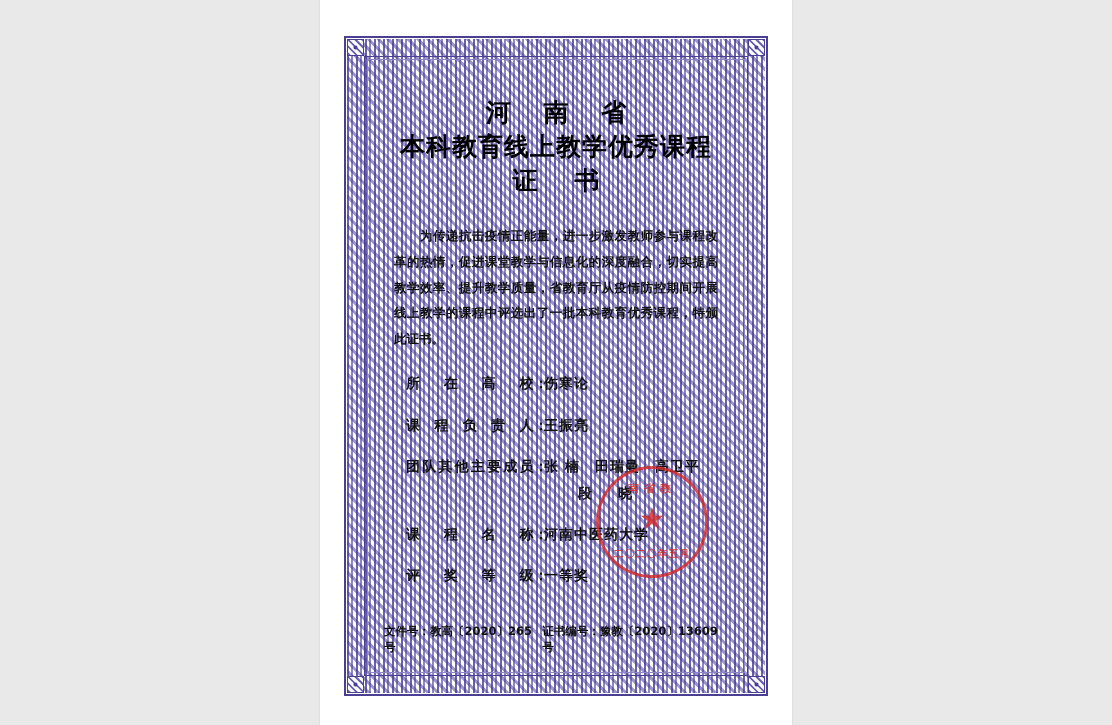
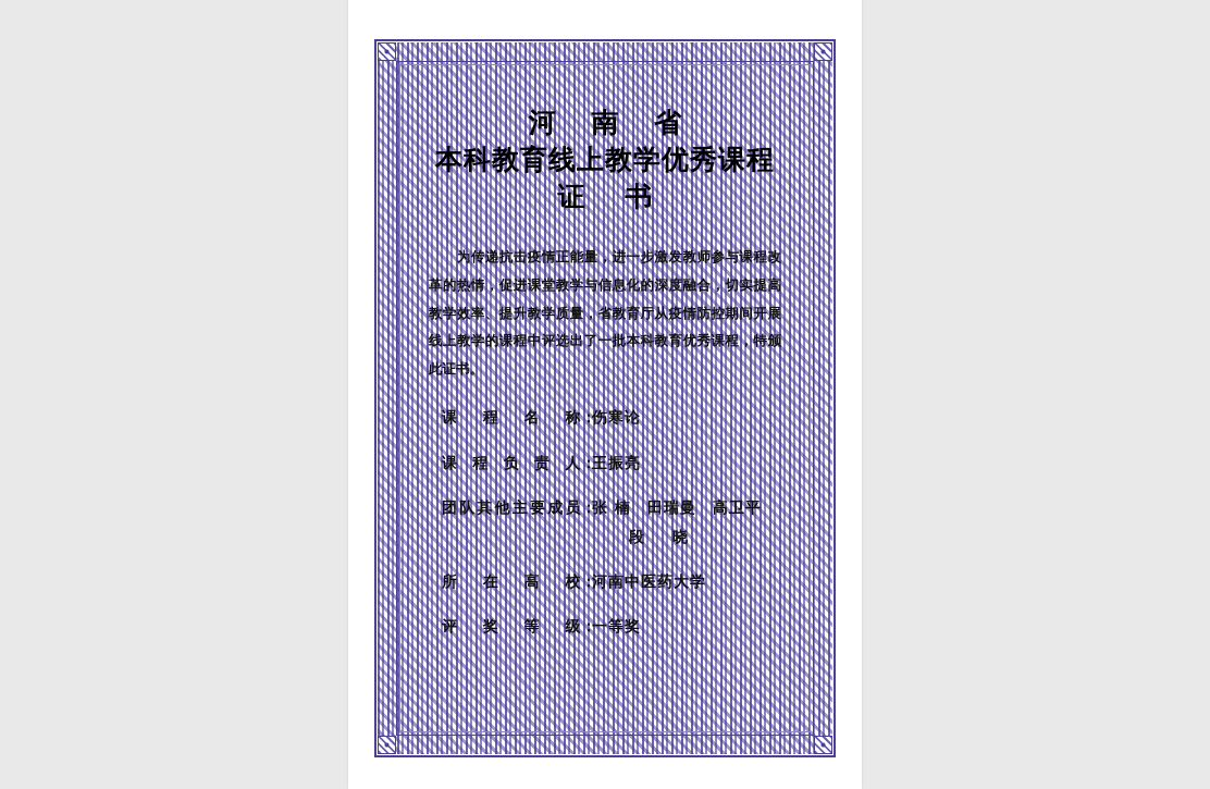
  河 南 省
  本科教育线上教学优秀课程
  证 书
  为传递抗击疫情正能量，进一步激发教师参与课程改革的热情，促进课堂教学与信息化的深度融合，切实提高教学效率、提升教学质量，省教育厅从疫情防控期间开展线上教学的课程中评选出了一批本科教育优秀课程，特颁此证书。
- 所在高校
+ 课程名称
  ：
  伤寒论
  课程负责人
  ：
  王振亮
  团队其他主要成员
  ：
  张 楠 田瑞曼 高卫平
  段 晓
- 课程名称
+ 所在高校
  ：
  河南中医药大学
  评奖等级
  ：
  一等奖
- 南省教
- ★
- 二〇二〇年五月
- 文件号：教高〔2020〕265号
- 证书编号：豫教〔2020〕13609号
